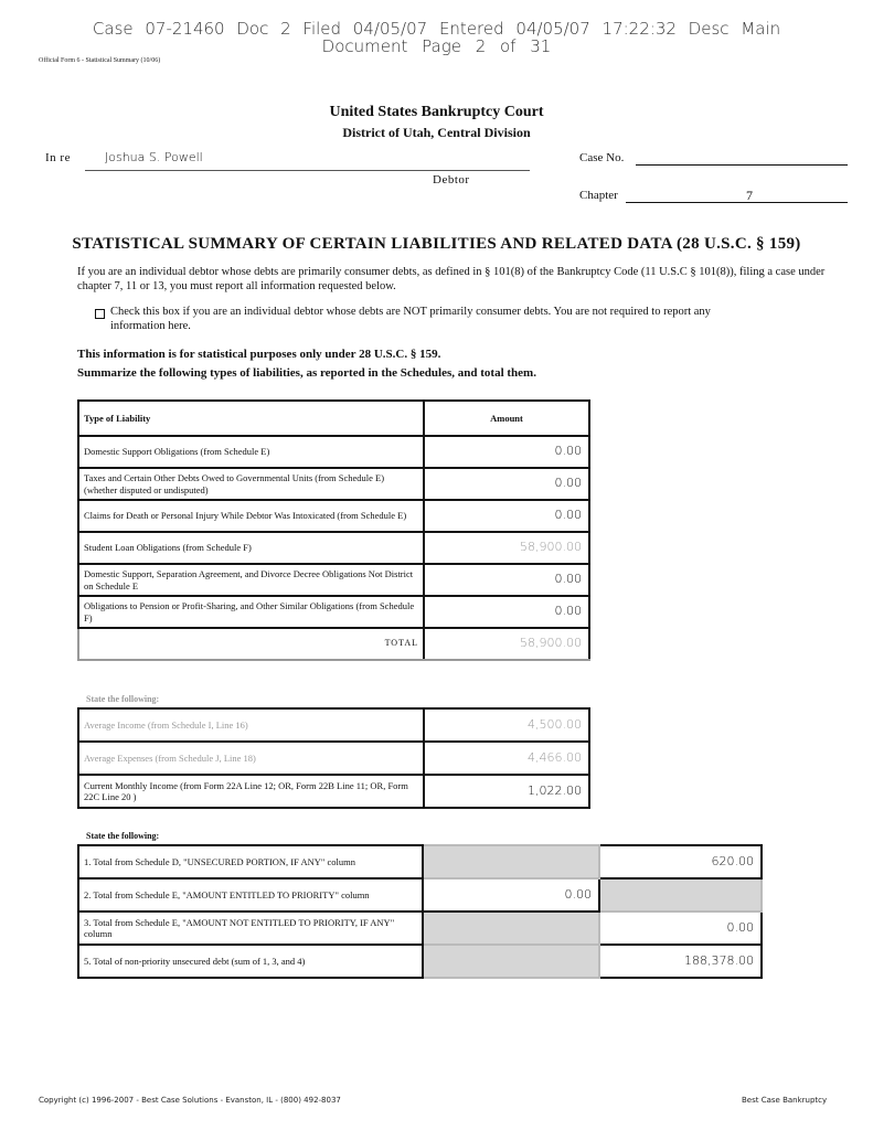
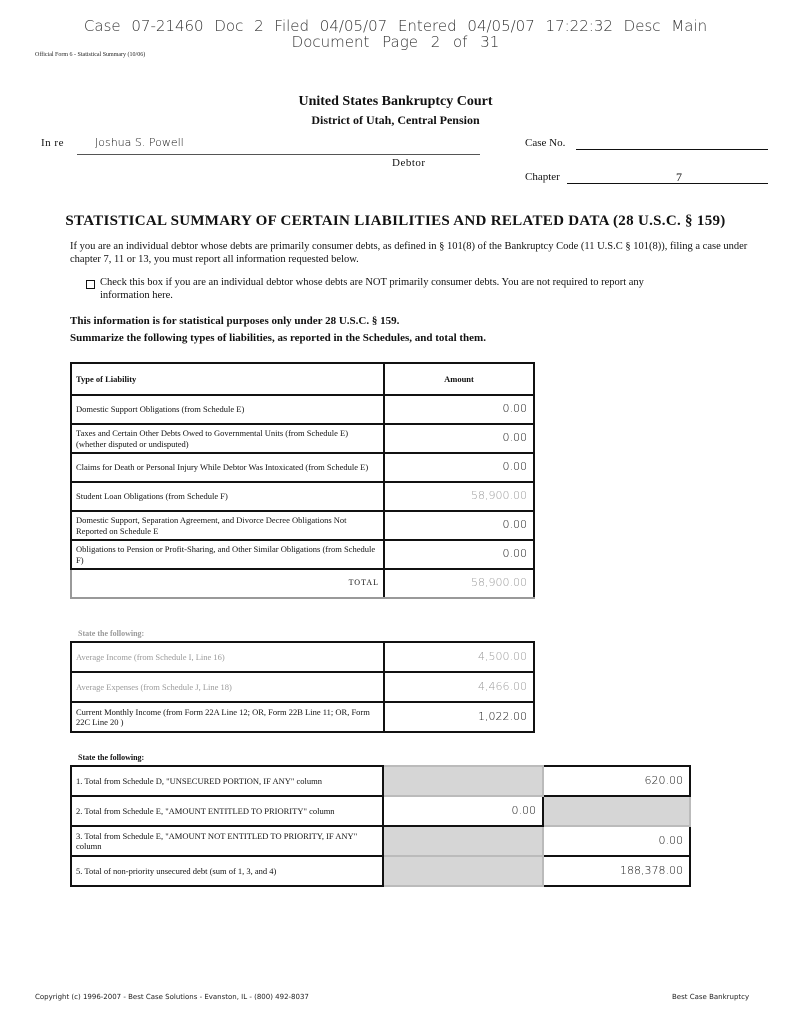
  Case 07-21460 Doc 2 Filed 04/05/07 Entered 04/05/07 17:22:32 Desc Main
  Document Page 2 of 31
  United States Bankruptcy Court
- District of Utah, Central Division
+ District of Utah, Central Pension
  In re
  Joshua S. Powell
  Debtor
  Case No.
  Chapter
  7
  STATISTICAL SUMMARY OF CERTAIN LIABILITIES AND RELATED DATA (28 U.S.C. § 159)
  If you are an individual debtor whose debts are primarily consumer debts, as defined in § 101(8) of the Bankruptcy Code (11 U.S.C § 101(8)), filing a case under chapter 7, 11 or 13, you must report all information requested below.
  Check this box if you are an individual debtor whose debts are NOT primarily consumer debts. You are not required to report any information here.
  This information is for statistical purposes only under 28 U.S.C. § 159.
  Summarize the following types of liabilities, as reported in the Schedules, and total them.
  Type of Liability	Amount
  Domestic Support Obligations (from Schedule E)	0.00
  Taxes and Certain Other Debts Owed to Governmental Units (from Schedule E) (whether disputed or undisputed)	0.00
  Claims for Death or Personal Injury While Debtor Was Intoxicated (from Schedule E)	0.00
  Student Loan Obligations (from Schedule F)	58,900.00
- Domestic Support, Separation Agreement, and Divorce Decree Obligations Not District on Schedule E	0.00
+ Domestic Support, Separation Agreement, and Divorce Decree Obligations Not Reported on Schedule E	0.00
  Obligations to Pension or Profit-Sharing, and Other Similar Obligations (from Schedule F)	0.00
  TOTAL	58,900.00
  State the following:
  Average Income (from Schedule I, Line 16)	4,500.00
  Average Expenses (from Schedule J, Line 18)	4,466.00
  Current Monthly Income (from Form 22A Line 12; OR, Form 22B Line 11; OR, Form 22C Line 20 )	1,022.00
  State the following:
  1. Total from Schedule D, "UNSECURED PORTION, IF ANY" column		620.00
  2. Total from Schedule E, "AMOUNT ENTITLED TO PRIORITY" column	0.00
  3. Total from Schedule E, "AMOUNT NOT ENTITLED TO PRIORITY, IF ANY" column		0.00
  5. Total of non-priority unsecured debt (sum of 1, 3, and 4)		188,378.00
  Copyright (c) 1996-2007 - Best Case Solutions - Evanston, IL - (800) 492-8037
  Best Case Bankruptcy
